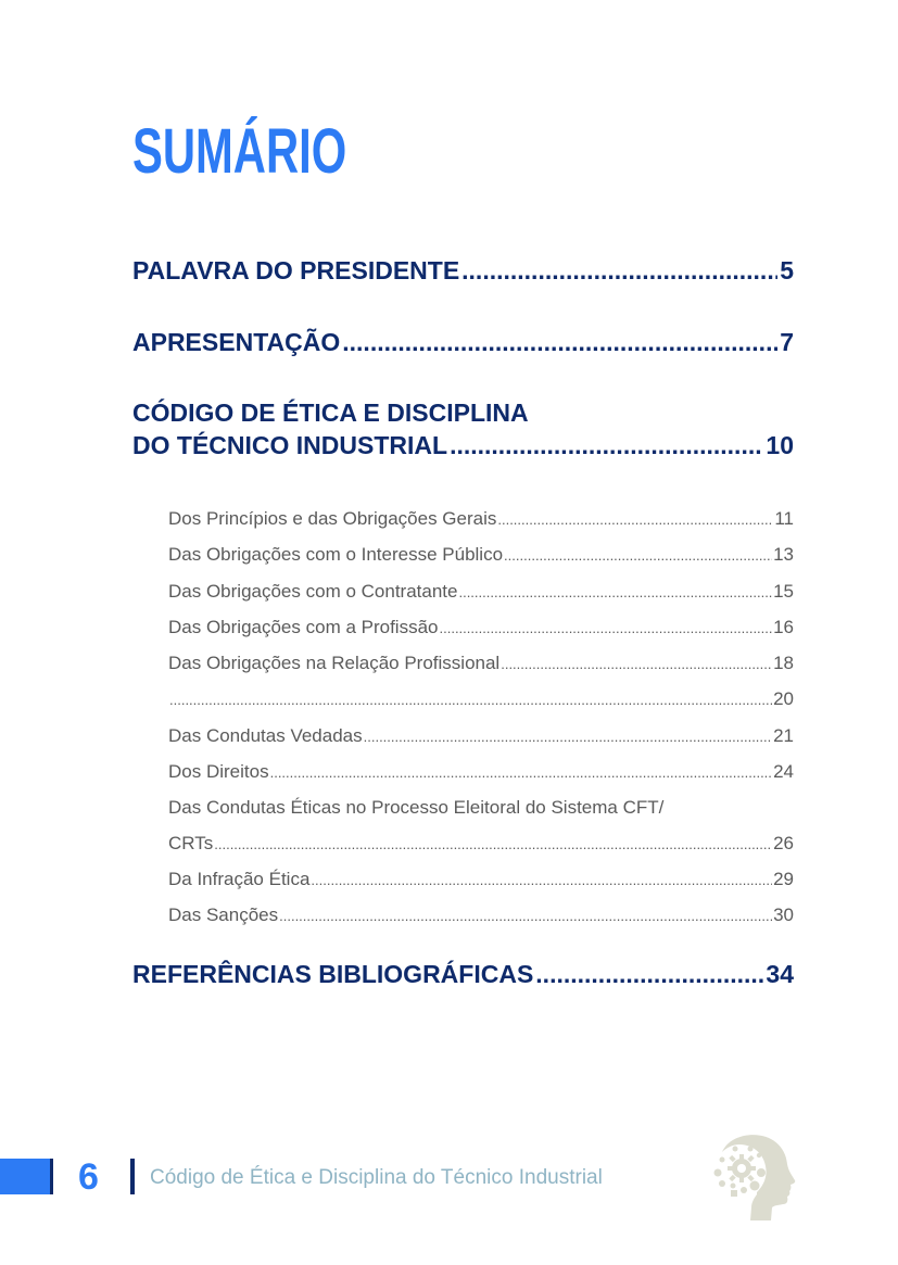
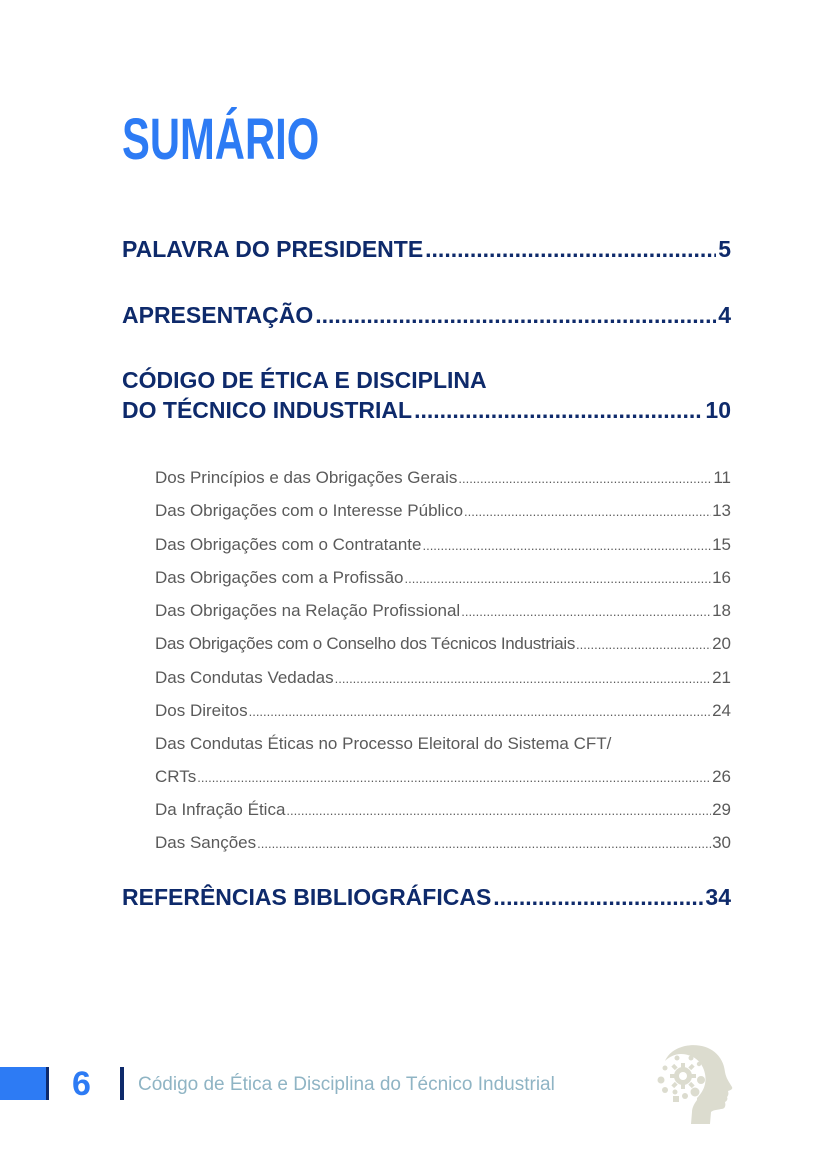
  SUMÁRIO
  PALAVRA DO PRESIDENTE
  5
  APRESENTAÇÃO
- 7
+ 4
  CÓDIGO DE ÉTICA E DISCIPLINA
  DO TÉCNICO INDUSTRIAL
  10
  Dos Princípios e das Obrigações Gerais
  11
  Das Obrigações com o Interesse Público
  13
  Das Obrigações com o Contratante
  15
  Das Obrigações com a Profissão
  16
  Das Obrigações na Relação Profissional
  18
+ Das Obrigações com o Conselho dos Técnicos Industriais
  20
  Das Condutas Vedadas
  21
  Dos Direitos
  24
  Das Condutas Éticas no Processo Eleitoral do Sistema CFT/
  CRTs
  26
  Da Infração Ética
  29
  Das Sanções
  30
  REFERÊNCIAS BIBLIOGRÁFICAS
  34
  6
  Código de Ética e Disciplina do Técnico Industrial
